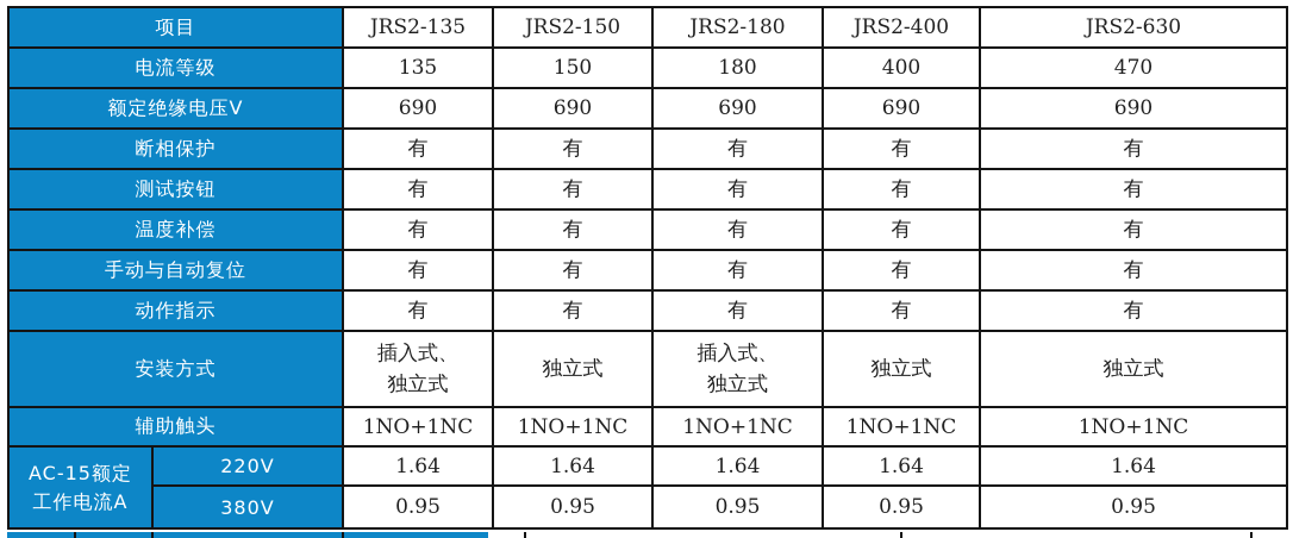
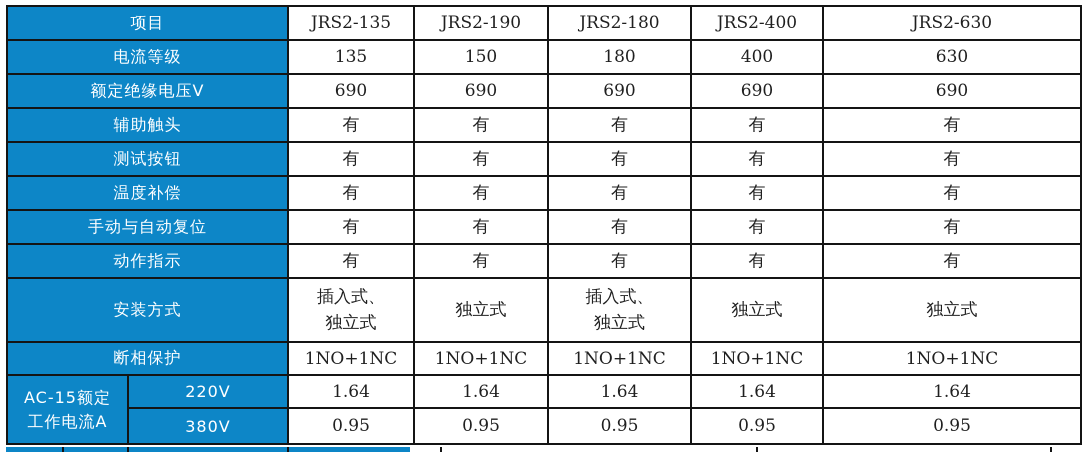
- 项目	JRS2-135	JRS2-150	JRS2-180	JRS2-400	JRS2-630
+ 项目	JRS2-135	JRS2-190	JRS2-180	JRS2-400	JRS2-630
- 电流等级	135	150	180	400	470
+ 电流等级	135	150	180	400	630
  额定绝缘电压V	690	690	690	690	690
- 断相保护	有	有	有	有	有
+ 辅助触头	有	有	有	有	有
  测试按钮	有	有	有	有	有
  温度补偿	有	有	有	有	有
  手动与自动复位	有	有	有	有	有
  动作指示	有	有	有	有	有
  安装方式	插入式、 独立式	独立式	插入式、 独立式	独立式	独立式
- 辅助触头	1NO+1NC	1NO+1NC	1NO+1NC	1NO+1NC	1NO+1NC
+ 断相保护	1NO+1NC	1NO+1NC	1NO+1NC	1NO+1NC	1NO+1NC
  AC-15额定 工作电流A	220V	1.64	1.64	1.64	1.64	1.64
  380V	0.95	0.95	0.95	0.95	0.95
